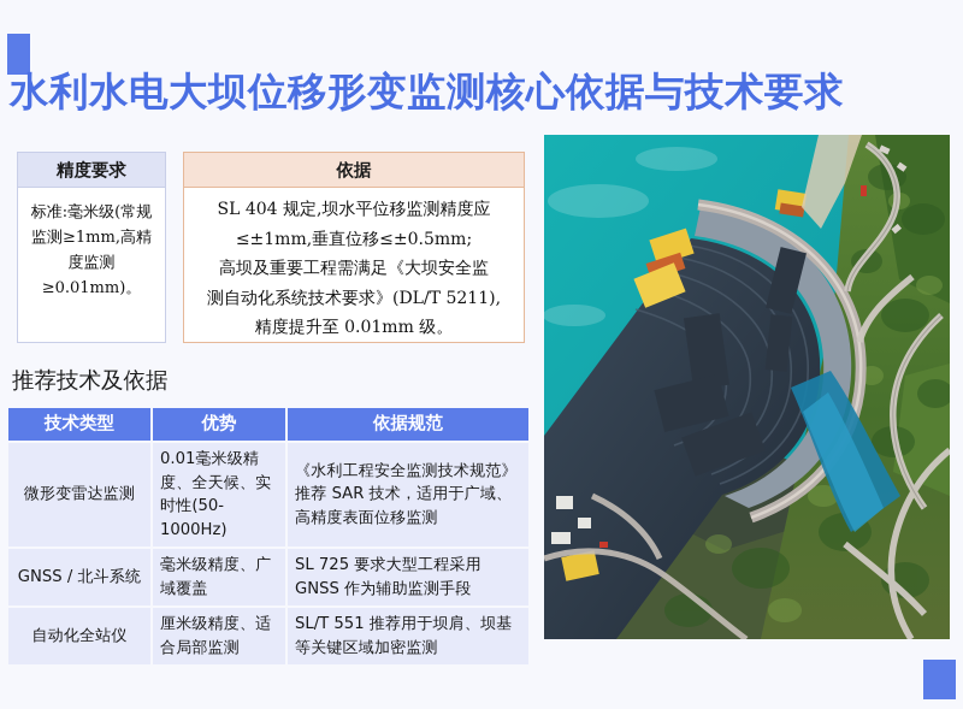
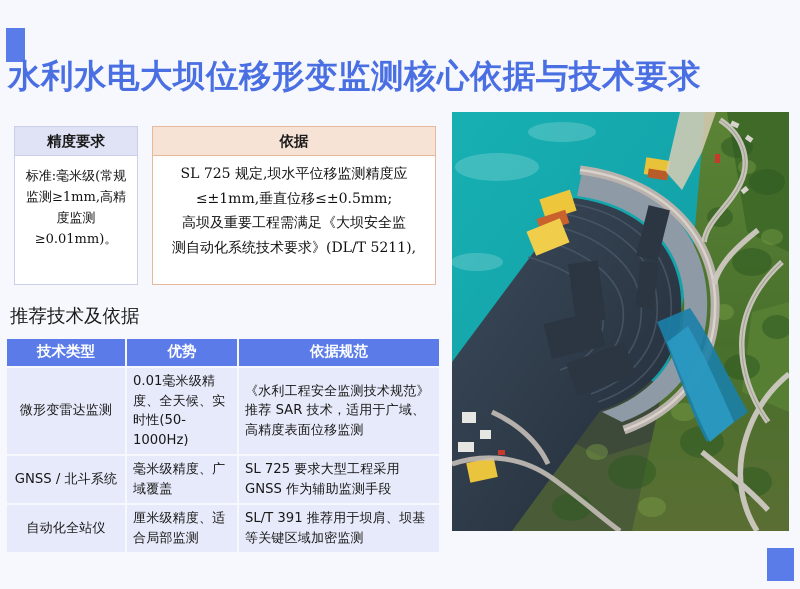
  水利水电大坝位移形变监测核心依据与技术要求
  精度要求
  标准:毫米级(常规监测≥1mm,高精度监测≥0.01mm)。
  依据
- SL 404 规定,坝水平位移监测精度应
+ SL 725 规定,坝水平位移监测精度应
  ≤±1mm,垂直位移≤±0.5mm;
  高坝及重要工程需满足《大坝安全监
  测自动化系统技术要求》(DL/T 5211),
- 精度提升至 0.01mm 级。
  推荐技术及依据
  技术类型	优势	依据规范
  微形变雷达监测	0.01毫米级精度、全天候、实时性(50-1000Hz)	《水利工程安全监测技术规范》推荐 SAR 技术，适用于广域、高精度表面位移监测
  GNSS / 北斗系统	毫米级精度、广域覆盖	SL 725 要求大型工程采用 GNSS 作为辅助监测手段
- 自动化全站仪	厘米级精度、适合局部监测	SL/T 551 推荐用于坝肩、坝基等关键区域加密监测
+ 自动化全站仪	厘米级精度、适合局部监测	SL/T 391 推荐用于坝肩、坝基等关键区域加密监测
